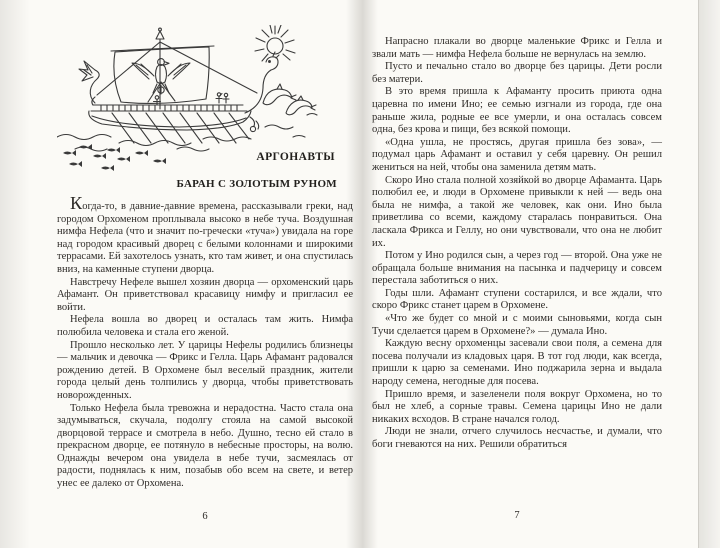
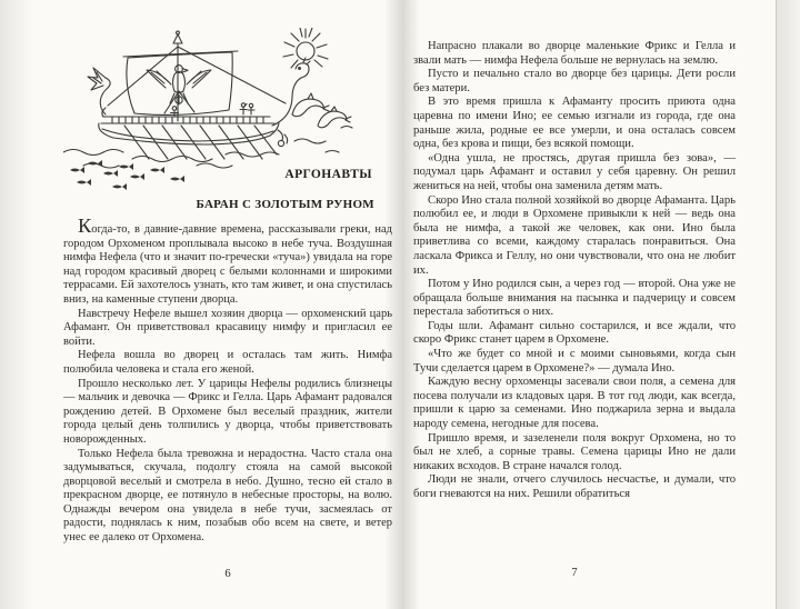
  АРГОНАВТЫ
  БАРАН С ЗОЛОТЫМ РУНОМ
  Когда-то, в давние-давние времена, рассказывали греки, над городом Орхоменом проплывала высоко в небе туча. Воздушная нимфа Нефела (что и значит по-гречески «туча») увидала на горе над городом красивый дворец с белыми колоннами и широкими террасами. Ей захотелось узнать, кто там живет, и она спустилась вниз, на каменные ступени дворца.
  Навстречу Нефеле вышел хозяин дворца — орхоменский царь Афамант. Он приветствовал красавицу нимфу и пригласил ее войти.
  Нефела вошла во дворец и осталась там жить. Нимфа полюбила человека и стала его женой.
  Прошло несколько лет. У царицы Нефелы родились близнецы — мальчик и девочка — Фрикс и Гелла. Царь Афамант радовался рождению детей. В Орхомене был веселый праздник, жители города целый день толпились у дворца, чтобы приветствовать новорожденных.
- Только Нефела была тревожна и нерадостна. Часто стала она задумываться, скучала, подолгу стояла на самой высокой дворцовой террасе и смотрела в небо. Душно, тесно ей стало в прекрасном дворце, ее потянуло в небесные просторы, на волю. Однажды вечером она увидела в небе тучи, засмеялась от радости, поднялась к ним, позабыв обо всем на свете, и ветер унес ее далеко от Орхомена.
+ Только Нефела была тревожна и нерадостна. Часто стала она задумываться, скучала, подолгу стояла на самой высокой дворцовой веселый и смотрела в небо. Душно, тесно ей стало в прекрасном дворце, ее потянуло в небесные просторы, на волю. Однажды вечером она увидела в небе тучи, засмеялась от радости, поднялась к ним, позабыв обо всем на свете, и ветер унес ее далеко от Орхомена.
  6
  Напрасно плакали во дворце маленькие Фрикс и Гелла и звали мать — нимфа Нефела больше не вернулась на землю.
  Пусто и печально стало во дворце без царицы. Дети росли без матери.
  В это время пришла к Афаманту просить приюта одна царевна по имени Ино; ее семью изгнали из города, где она раньше жила, родные ее все умерли, и она осталась совсем одна, без крова и пищи, без всякой помощи.
  «Одна ушла, не простясь, другая пришла без зова», — подумал царь Афамант и оставил у себя царевну. Он решил жениться на ней, чтобы она заменила детям мать.
  Скоро Ино стала полной хозяйкой во дворце Афаманта. Царь полюбил ее, и люди в Орхомене привыкли к ней — ведь она была не нимфа, а такой же человек, как они. Ино была приветлива со всеми, каждому старалась понравиться. Она ласкала Фрикса и Геллу, но они чувствовали, что она не любит их.
  Потом у Ино родился сын, а через год — второй. Она уже не обращала больше внимания на пасынка и падчерицу и совсем перестала заботиться о них.
- Годы шли. Афамант ступени состарился, и все ждали, что скоро Фрикс станет царем в Орхомене.
+ Годы шли. Афамант сильно состарился, и все ждали, что скоро Фрикс станет царем в Орхомене.
  «Что же будет со мной и с моими сыновьями, когда сын Тучи сделается царем в Орхомене?» — думала Ино.
  Каждую весну орхоменцы засевали свои поля, а семена для посева получали из кладовых царя. В тот год люди, как всегда, пришли к царю за семенами. Ино поджарила зерна и выдала народу семена, негодные для посева.
  Пришло время, и зазеленели поля вокруг Орхомена, но то был не хлеб, а сорные травы. Семена царицы Ино не дали никаких всходов. В стране начался голод.
  Люди не знали, отчего случилось несчастье, и думали, что боги гневаются на них. Решили обратиться
  7
